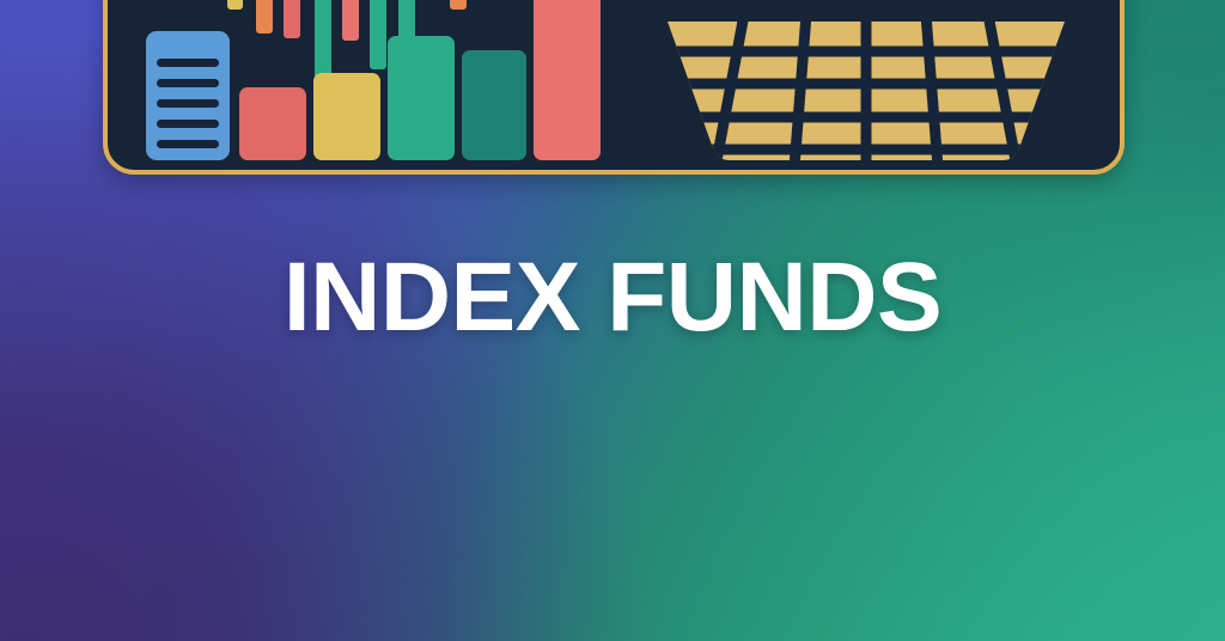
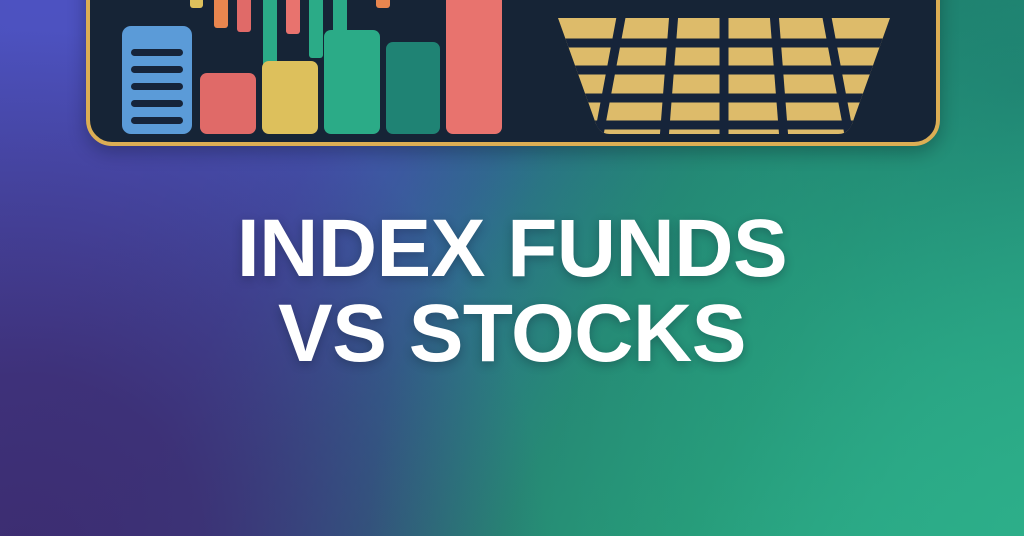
  INDEX FUNDS
+ VS STOCKS
